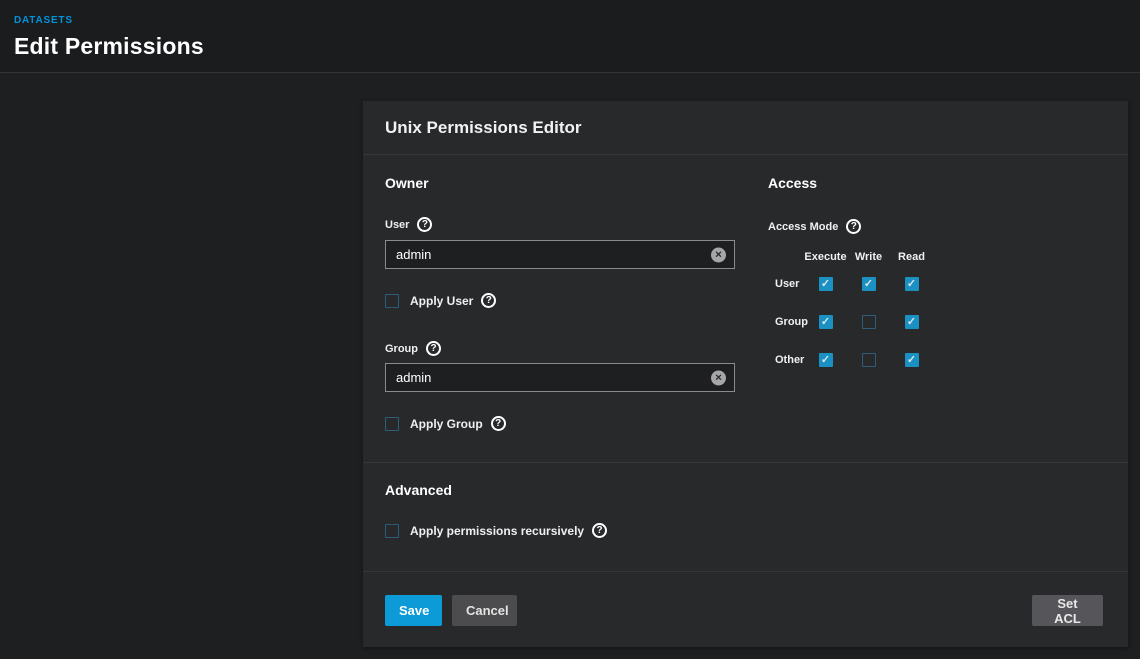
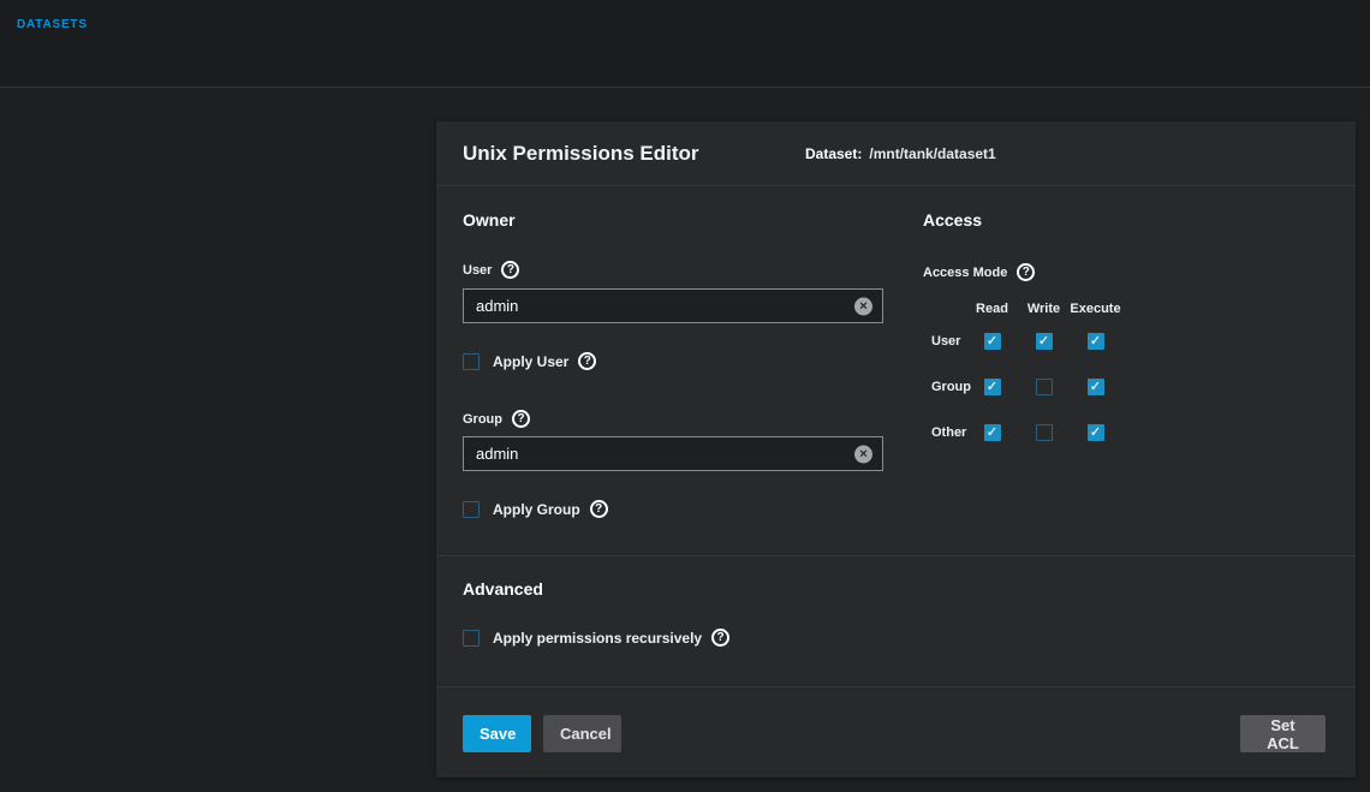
  DATASETS
- Edit Permissions
  Unix Permissions Editor
+ Dataset:
+ /mnt/tank/dataset1
  Owner
  User
  ?
  admin
  ✕
  Apply User
  ?
  Group
  ?
  admin
  ✕
  Apply Group
  ?
  Access
  Access Mode
  ?
- Execute
+ Read
  Write
- Read
+ Execute
  User
  Group
  Other
  Advanced
  Apply permissions recursively
  ?
  Save
  Cancel
  Set ACL
